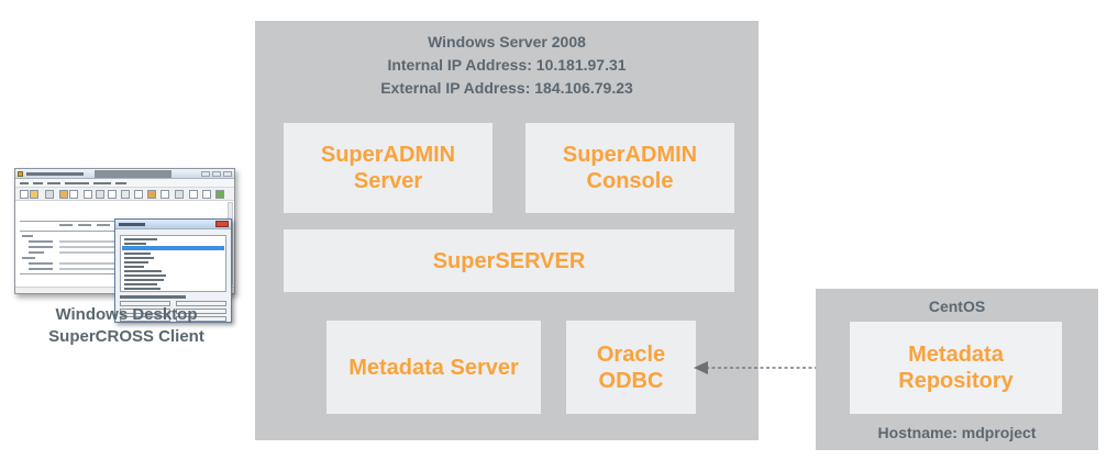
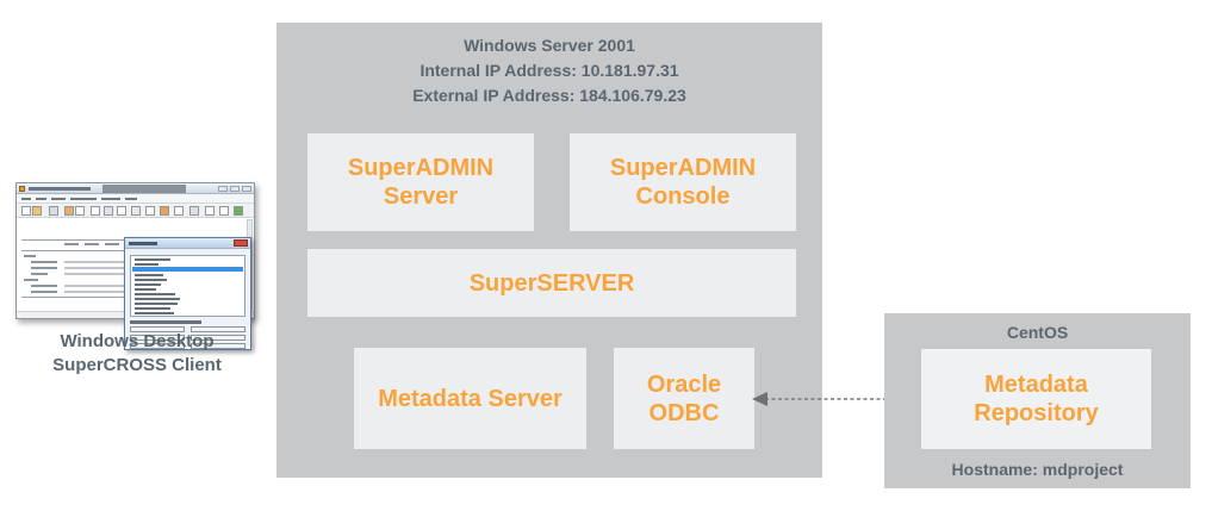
  Windows Desktop
  SuperCROSS Client
- Windows Server 2008
+ Windows Server 2001
  Internal IP Address: 10.181.97.31
  External IP Address: 184.106.79.23
  SuperADMIN Server
  SuperADMIN Console
  SuperSERVER
  Metadata Server
  Oracle ODBC
  CentOS
  Metadata Repository
  Hostname: mdproject
